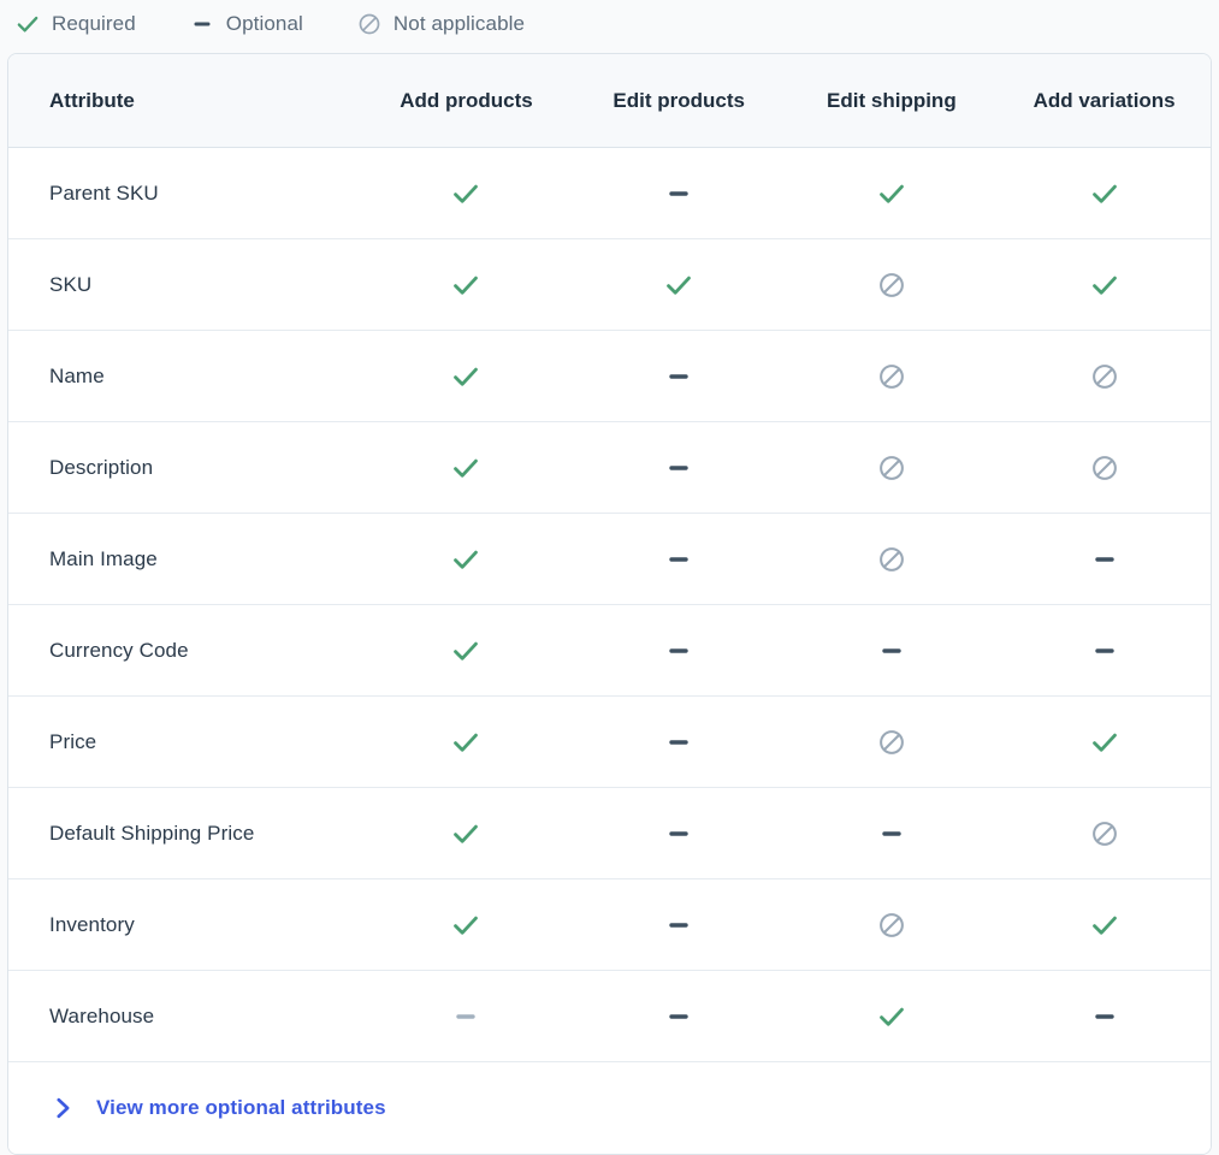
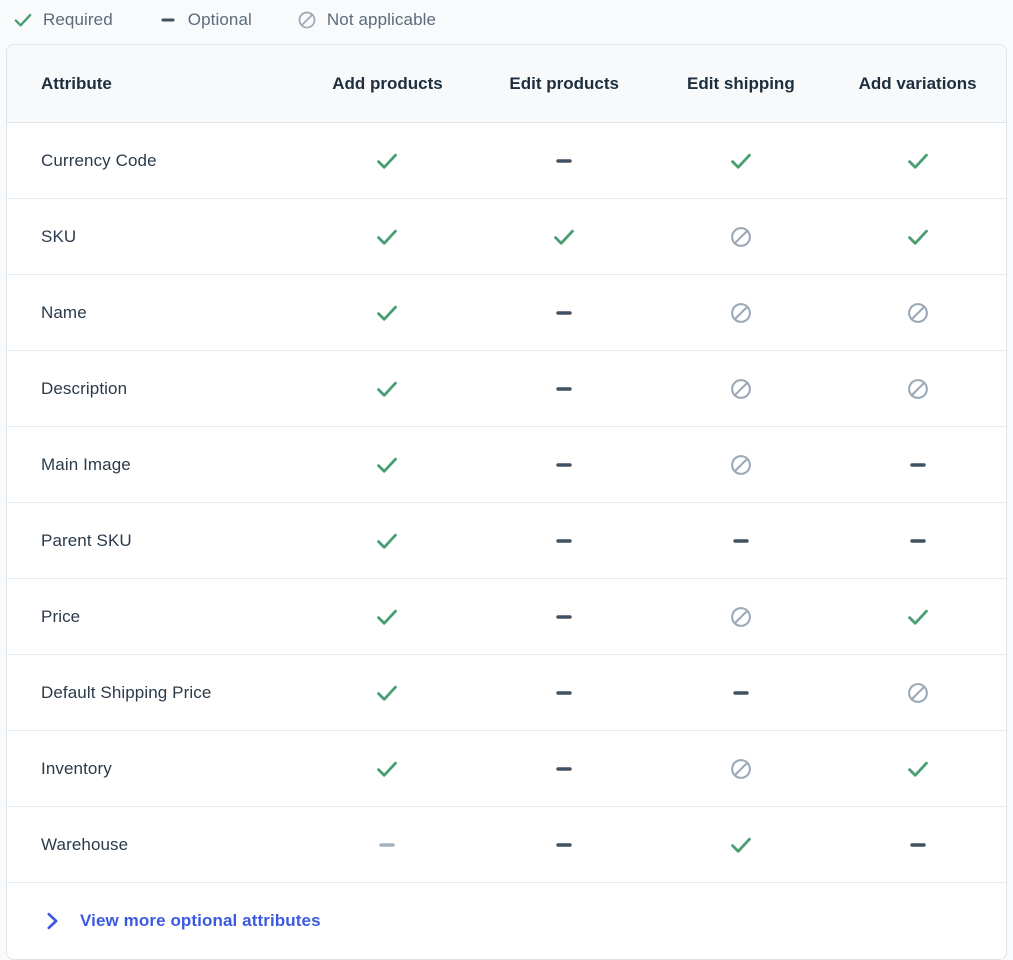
  Required
  Optional
  Not applicable
  Attribute	Add products	Edit products	Edit shipping	Add variations
- Parent SKU
+ Currency Code
  SKU
  Name
  Description
  Main Image
- Currency Code
+ Parent SKU
  Price
  Default Shipping Price
  Inventory
  Warehouse
  View more optional attributes
